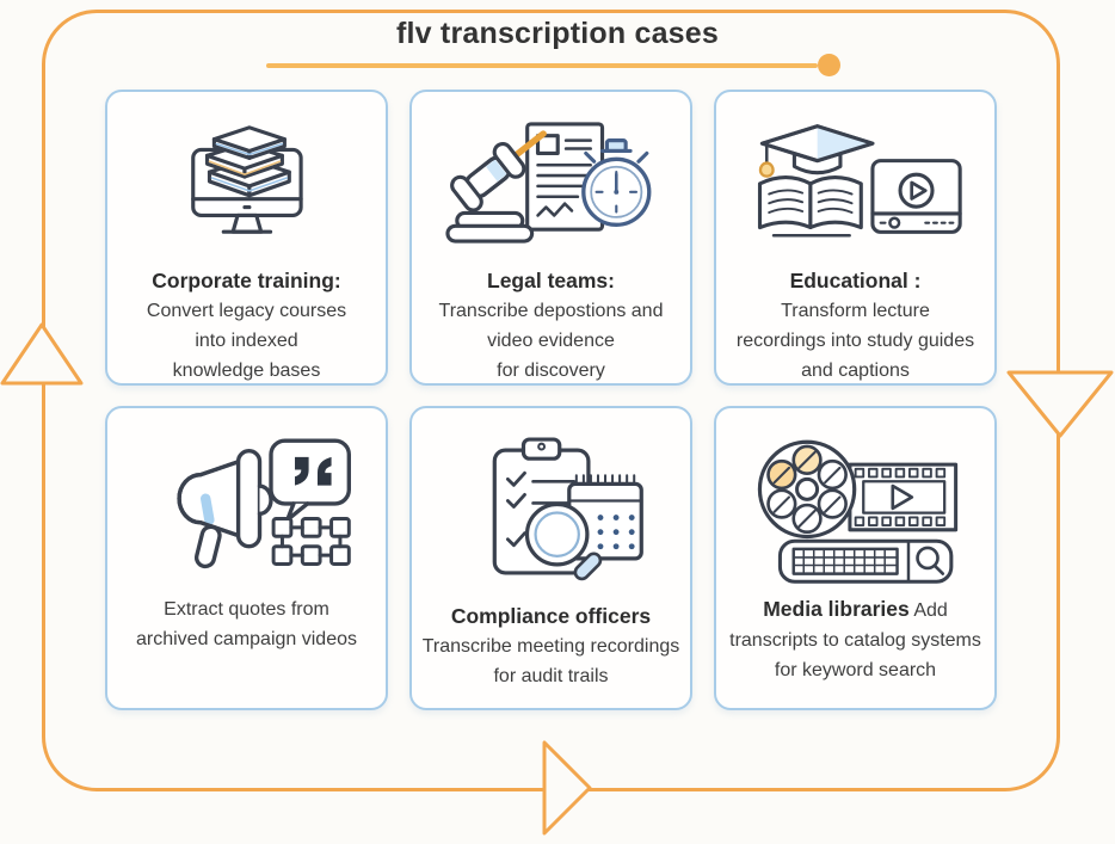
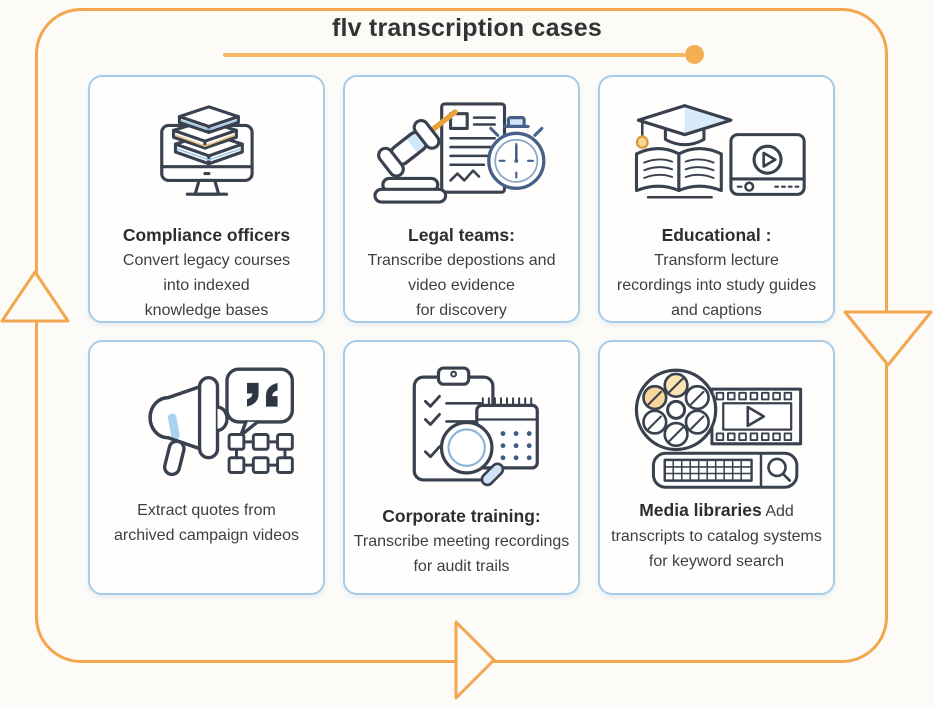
  flv transcription cases
- Corporate training:
+ Compliance officers
  Convert legacy courses
  into indexed
  knowledge bases
  Legal teams:
  Transcribe depostions and
  video evidence
  for discovery
  Educational :
  Transform lecture
  recordings into study guides
  and captions
  Extract quotes from
  archived campaign videos
- Compliance officers
+ Corporate training:
  Transcribe meeting recordings
  for audit trails
  Media libraries Add
  transcripts to catalog systems
  for keyword search
